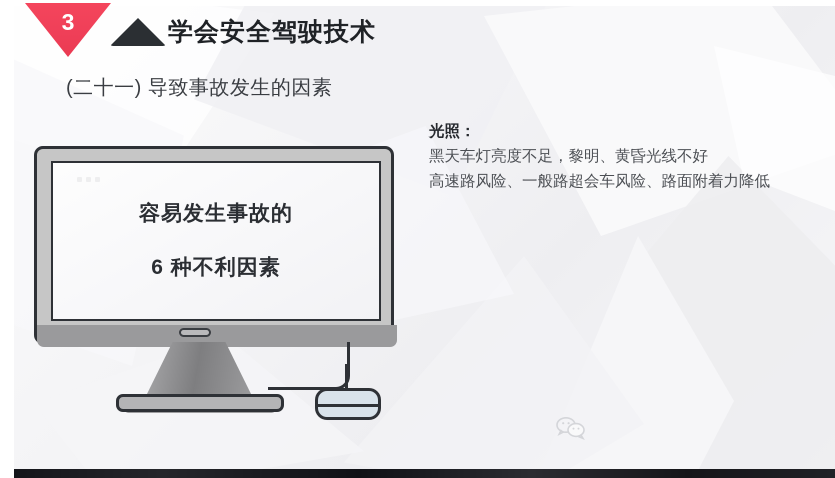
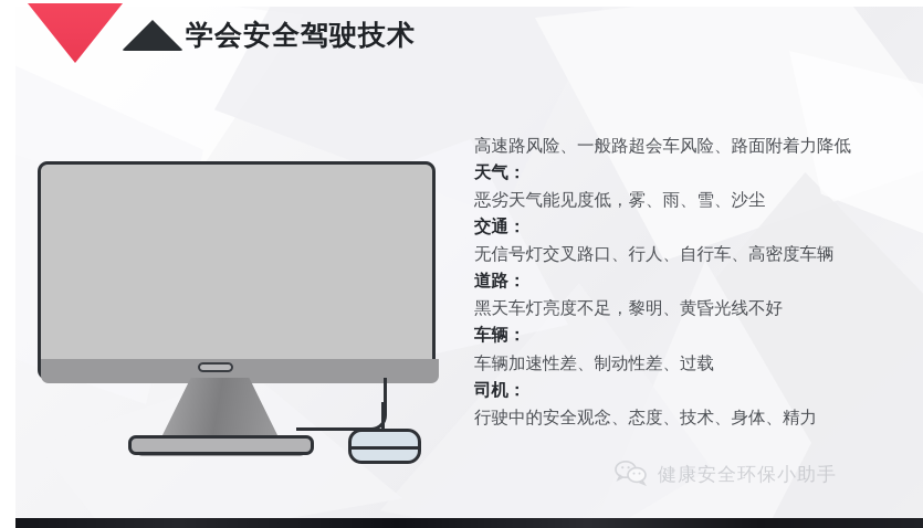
- 3
  学会安全驾驶技术
- (二十一) 导致事故发生的因素
- 容易发生事故的
- 6 种不利因素
- 光照：
- 黑天车灯亮度不足，黎明、黄昏光线不好
+ 高速路风险、一般路超会车风险、路面附着力降低
+ 天气：
+ 恶劣天气能见度低，雾、雨、雪、沙尘
+ 交通：
+ 无信号灯交叉路口、行人、自行车、高密度车辆
+ 道路：
- 高速路风险、一般路超会车风险、路面附着力降低
+ 黑天车灯亮度不足，黎明、黄昏光线不好
+ 车辆：
+ 车辆加速性差、制动性差、过载
+ 司机：
+ 行驶中的安全观念、态度、技术、身体、精力
+ 健康安全环保小助手
